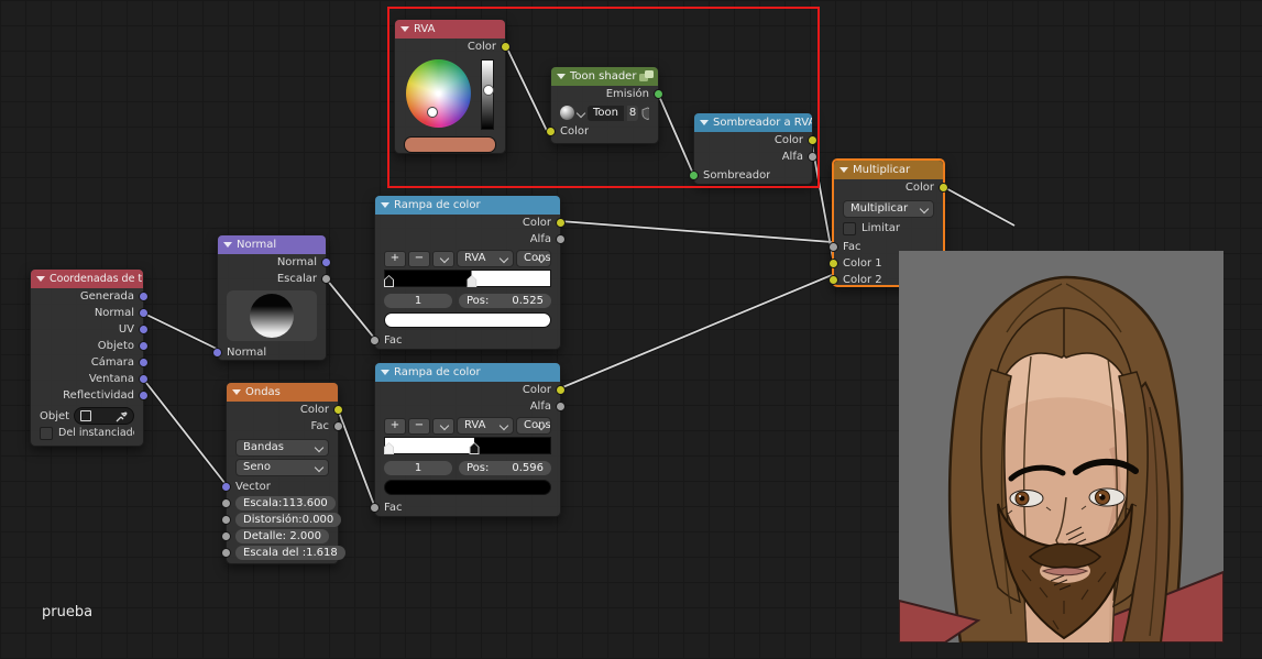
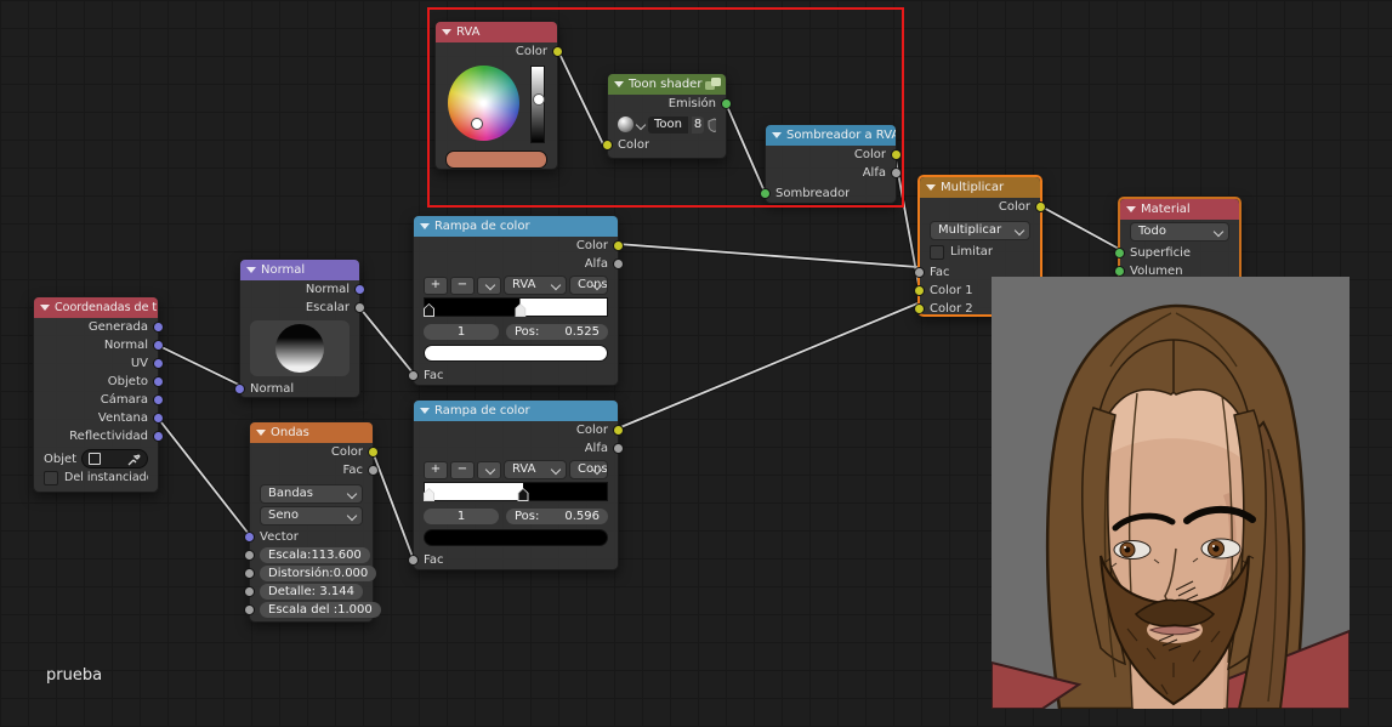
  RVA
  Color
  Toon shader
  Emisión
  Toon
  8
  Color
  Sombreador a RVA
  Color
  Alfa
  Sombreador
  Multiplicar
  Color
  Multiplicar
  Limitar
  Fac
  Color 1
  Color 2
+ Material
+ Todo
+ Superficie
+ Volumen
  Rampa de color
  Color
  Alfa
  +
  −
  RVA
  1
  Pos:
  0.525
  Fac
  Rampa de color
  Color
  Alfa
  +
  −
  RVA
  1
  Pos:
  0.596
  Fac
  Normal
  Normal
  Escalar
  Normal
  Coordenadas de t
  Generada
  Normal
  UV
  Objeto
  Cámara
  Ventana
  Reflectividad
  Objet
  Del instanciad
  Ondas
  Color
  Fac
  Bandas
  Seno
  Vector
  Escala:
  113.600
  Distorsión:
  0.000
  Detalle:
- 2.000
+ 3.144
  Escala del :
- 1.618
+ 1.000
  prueba
